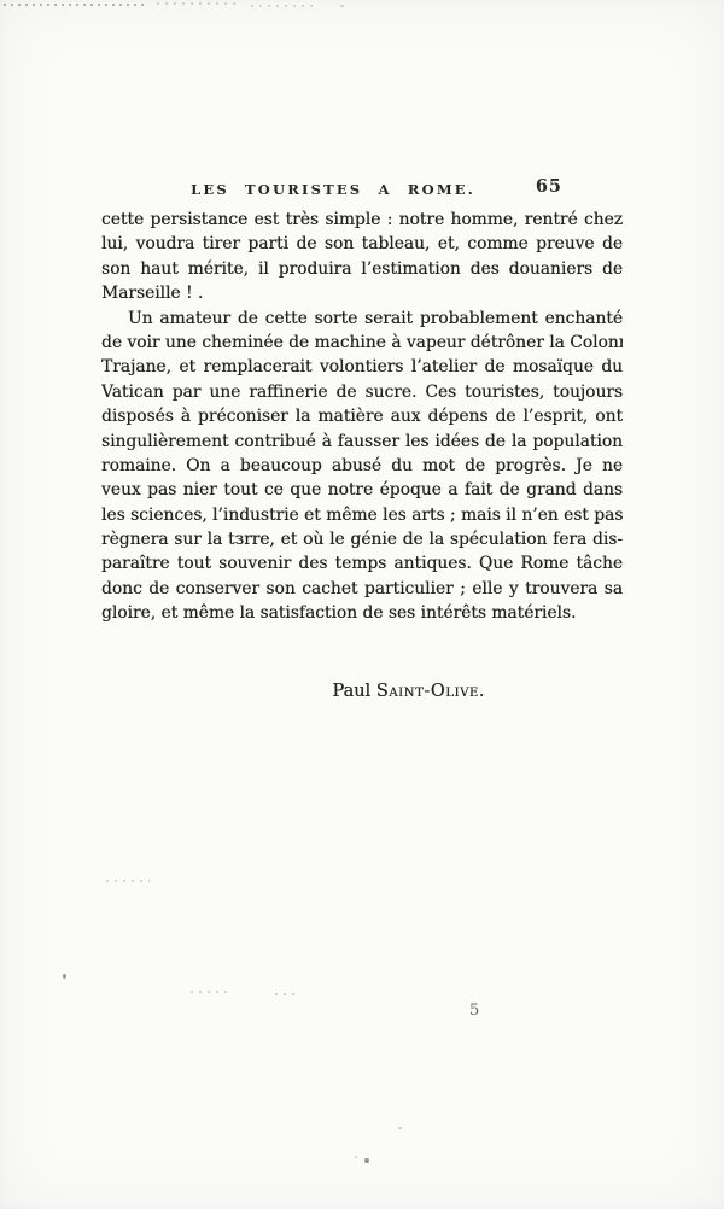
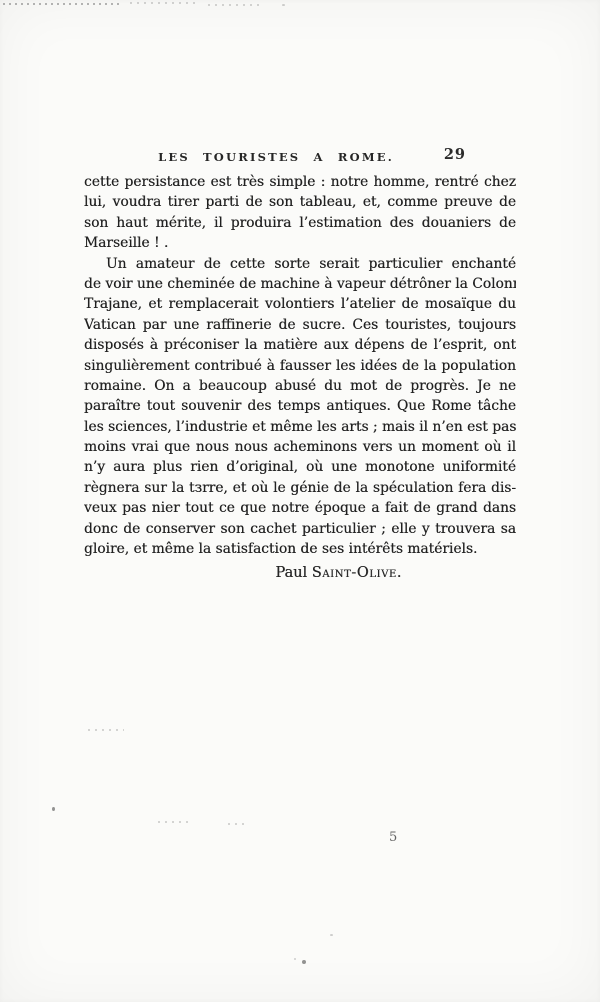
  LES TOURISTES A ROME.
- 65
+ 29
  cette persistance est très simple : notre homme, rentré chez
  lui, voudra tirer parti de son tableau, et, comme preuve de
  son haut mérite, il produira l’estimation des douaniers de
  Marseille ! .
- Un amateur de cette sorte serait probablement enchanté
+ Un amateur de cette sorte serait particulier enchanté
  de voir une cheminée de machine à vapeur détrôner la Colon
  Trajane, et remplacerait volontiers l’atelier de mosaïque du
  Vatican par une raffinerie de sucre. Ces touristes, toujours
  disposés à préconiser la matière aux dépens de l’esprit, ont
  singulièrement contribué à fausser les idées de la population
  romaine. On a beaucoup abusé du mot de progrès. Je ne
- veux pas nier tout ce que notre époque a fait de grand dans
+ paraître tout souvenir des temps antiques. Que Rome tâche
  les sciences, l’industrie et même les arts ; mais il n’en est pas
+ moins vrai que nous nous acheminons vers un moment où il
+ n’y aura plus rien d’original, où une monotone uniformité
  règnera sur la tзrre, et où le génie de la spéculation fera dis-
- paraître tout souvenir des temps antiques. Que Rome tâche
+ veux pas nier tout ce que notre époque a fait de grand dans
  donc de conserver son cachet particulier ; elle y trouvera sa
  gloire, et même la satisfaction de ses intérêts matériels.
  Paul Saint-Olive.
  5
